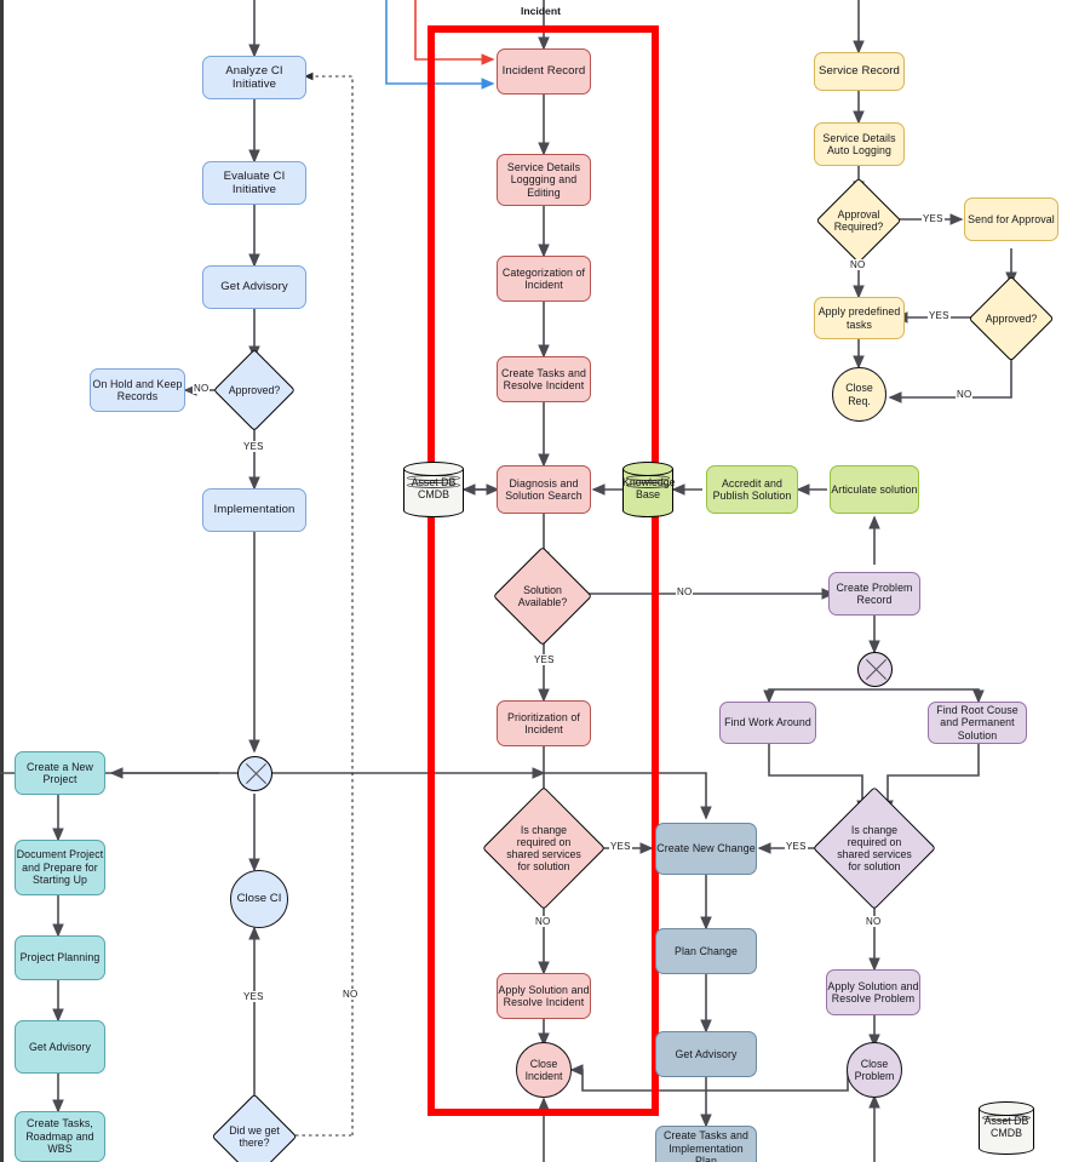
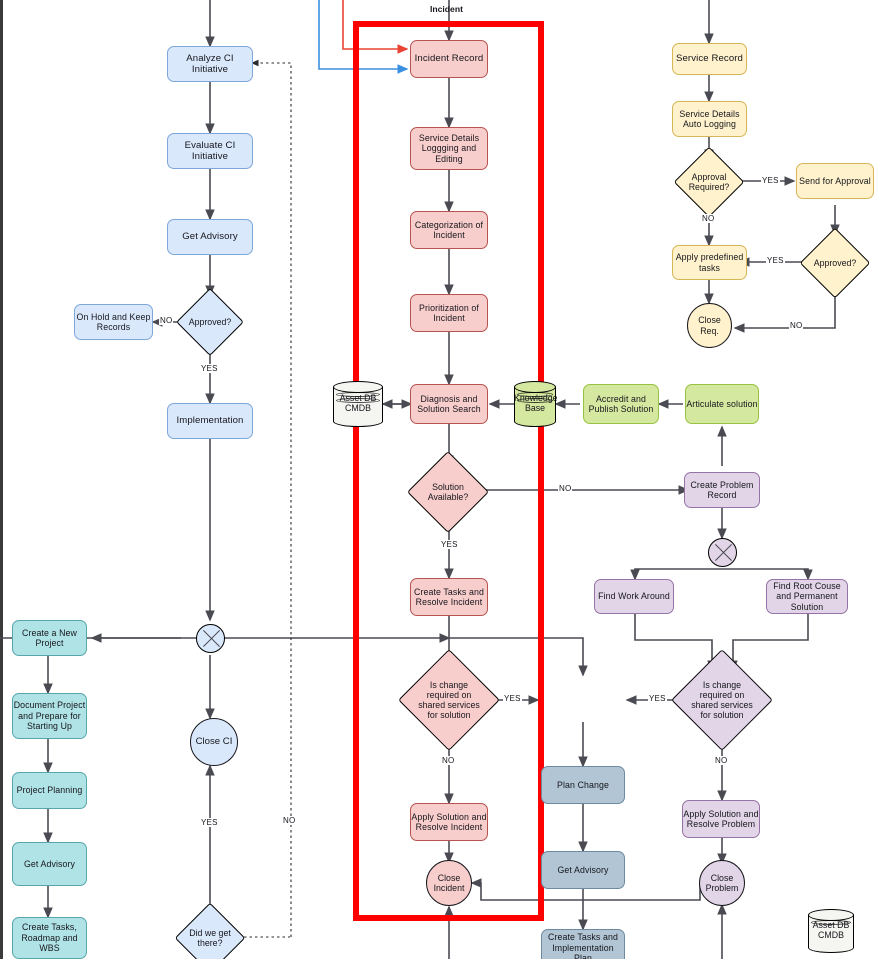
  Incident
  Analyze CI Initiative
  Evaluate CI Initiative
  Get Advisory
  Approved?
  On Hold and Keep Records
  Implementation
  Close CI
  Did we get there?
  Create a New Project
  Document Project and Prepare for Starting Up
  Project Planning
  Get Advisory
  Create Tasks, Roadmap and WBS
  Incident Record
  Service Details Loggging and Editing
  Categorization of Incident
- Create Tasks and Resolve Incident
+ Prioritization of Incident
  Diagnosis and Solution Search
  Solution Available?
- Prioritization of Incident
+ Create Tasks and Resolve Incident
  Is change required on shared services for solution
  Apply Solution and Resolve Incident
  Close Incident
  Service Record
  Service Details Auto Logging
  Approval Required?
  Send for Approval
  Approved?
  Apply predefined tasks
  Close Req.
  Accredit and Publish Solution
  Articulate solution
  Create Problem Record
  Find Work Around
  Find Root Couse and Permanent Solution
  Is change required on shared services for solution
  Apply Solution and Resolve Problem
  Close Problem
- Create New Change
  Plan Change
  Get Advisory
  Create Tasks and Implementation Plan
  Asset DB CMDB
  Knowledge Base
  Asset DB CMDB
  NO
  YES
  YES
  NO
  NO
  YES
  YES
  NO
  YES
  NO
  YES
  NO
  YES
  NO
